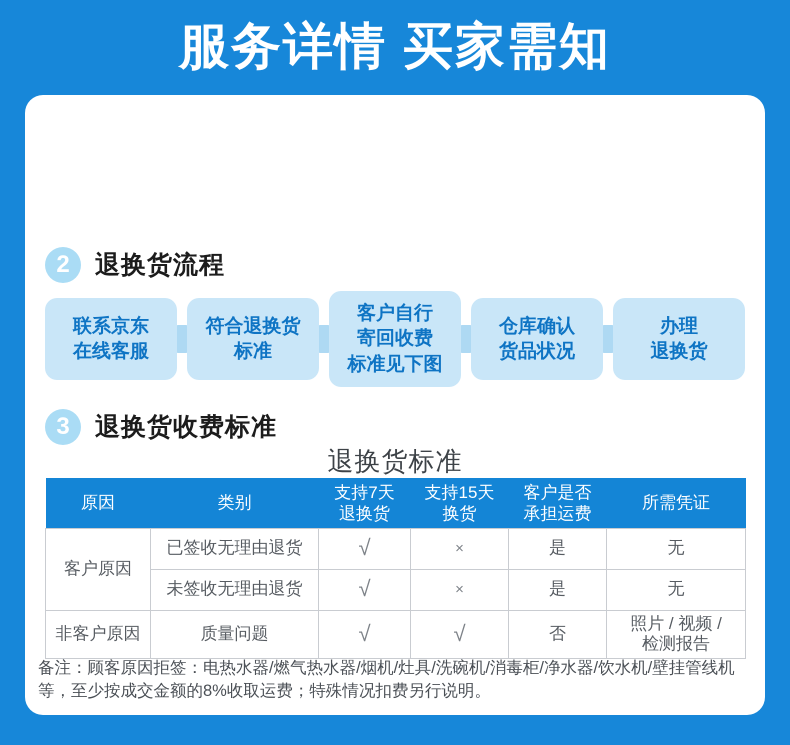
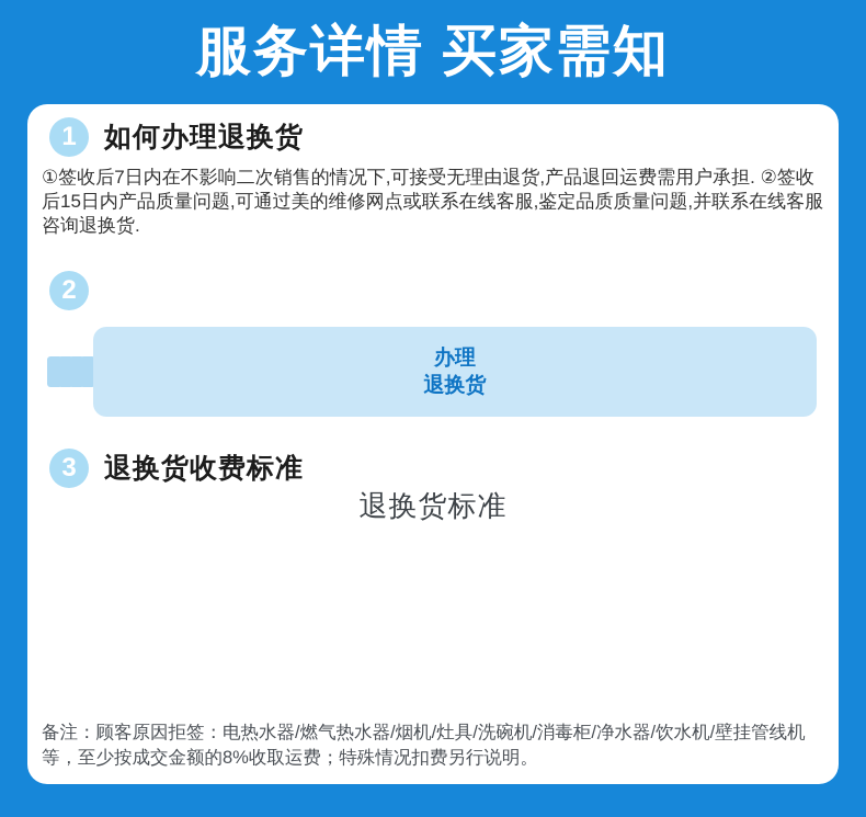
  服务详情 买家需知
+ 1
+ 如何办理退换货
+ ①签收后7日内在不影响二次销售的情况下,可接受无理由退货,产品退回运费需用户承担. ②签收后15日内产品质量问题,可通过美的维修网点或联系在线客服,鉴定品质质量问题,并联系在线客服咨询退换货.
  2
- 退换货流程
- 联系京东
- 在线客服
- 符合退换货
- 标准
- 客户自行
- 寄回收费
- 标准见下图
- 仓库确认
- 货品状况
  办理
  退换货
  3
  退换货收费标准
  退换货标准
- 原因	类别	支持7天 退换货	支持15天 换货	客户是否 承担运费	所需凭证
- 客户原因	已签收无理由退货	√	×	是	无
- 未签收无理由退货	√	×	是	无
- 非客户原因	质量问题	√	√	否	照片 / 视频 / 检测报告
  备注：顾客原因拒签：电热水器/燃气热水器/烟机/灶具/洗碗机/消毒柜/净水器/饮水机/壁挂管线机等，至少按成交金额的8%收取运费；特殊情况扣费另行说明。
